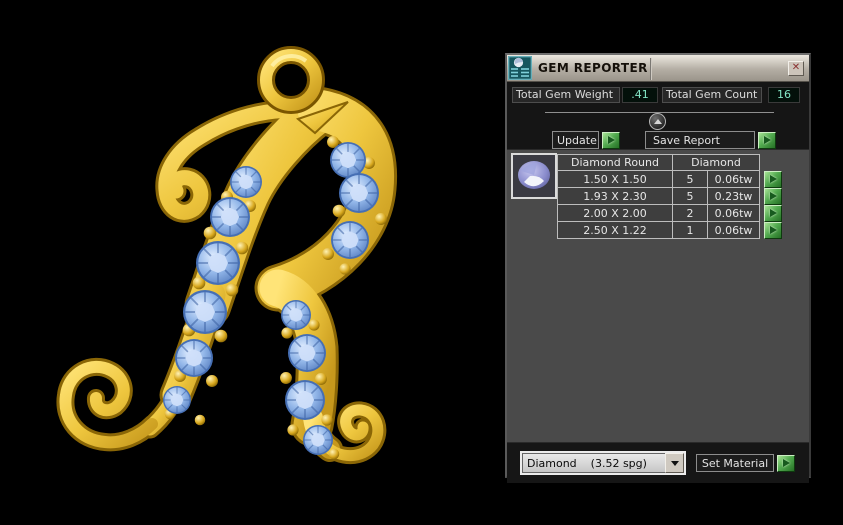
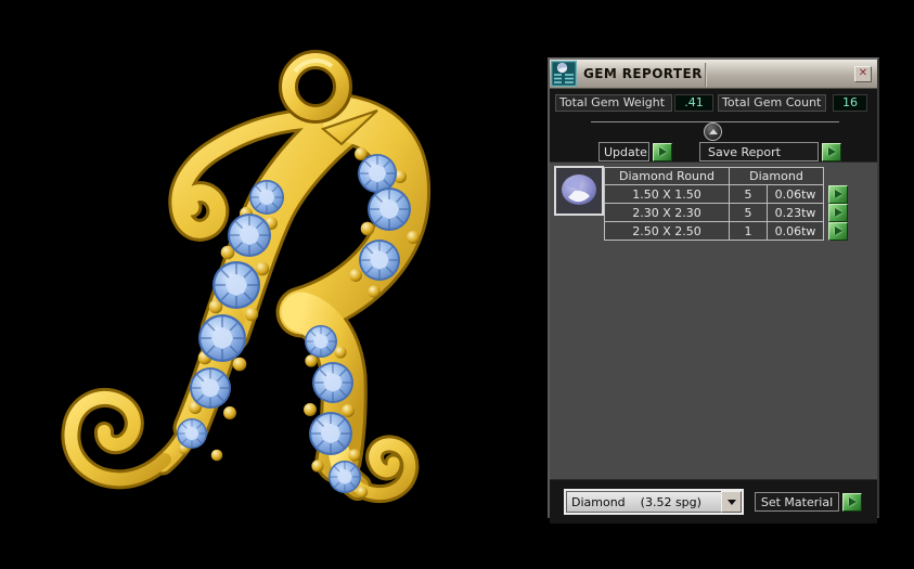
  GEM REPORTER
  ✕
  Total Gem Weight
  .41
  Total Gem Count
  16
  Update
  Save Report
  Diamond Round	Diamond
  1.50 X 1.50	5	0.06tw
- 1.93 X 2.30	5	0.23tw
+ 2.30 X 2.30	5	0.23tw
- 2.00 X 2.00	2	0.06tw
- 2.50 X 1.22	1	0.06tw
+ 2.50 X 2.50	1	0.06tw
  Diamond
  (3.52 spg)
  Set Material
